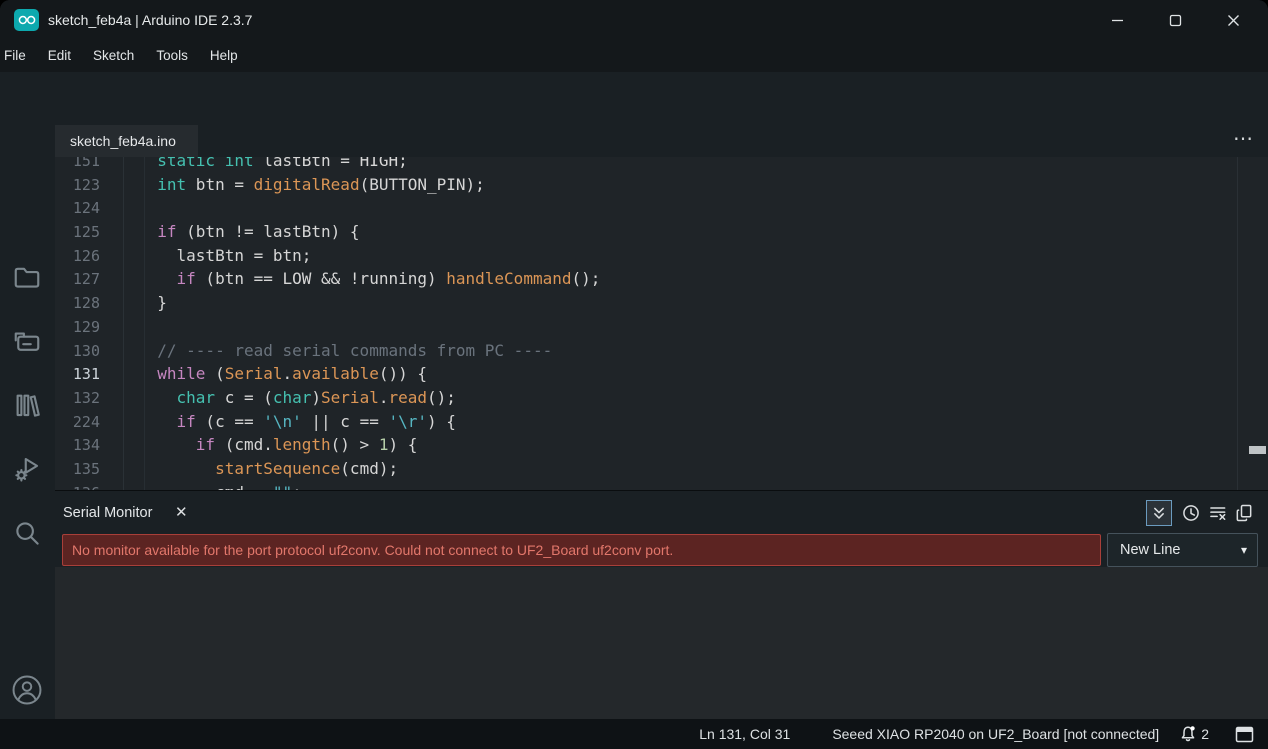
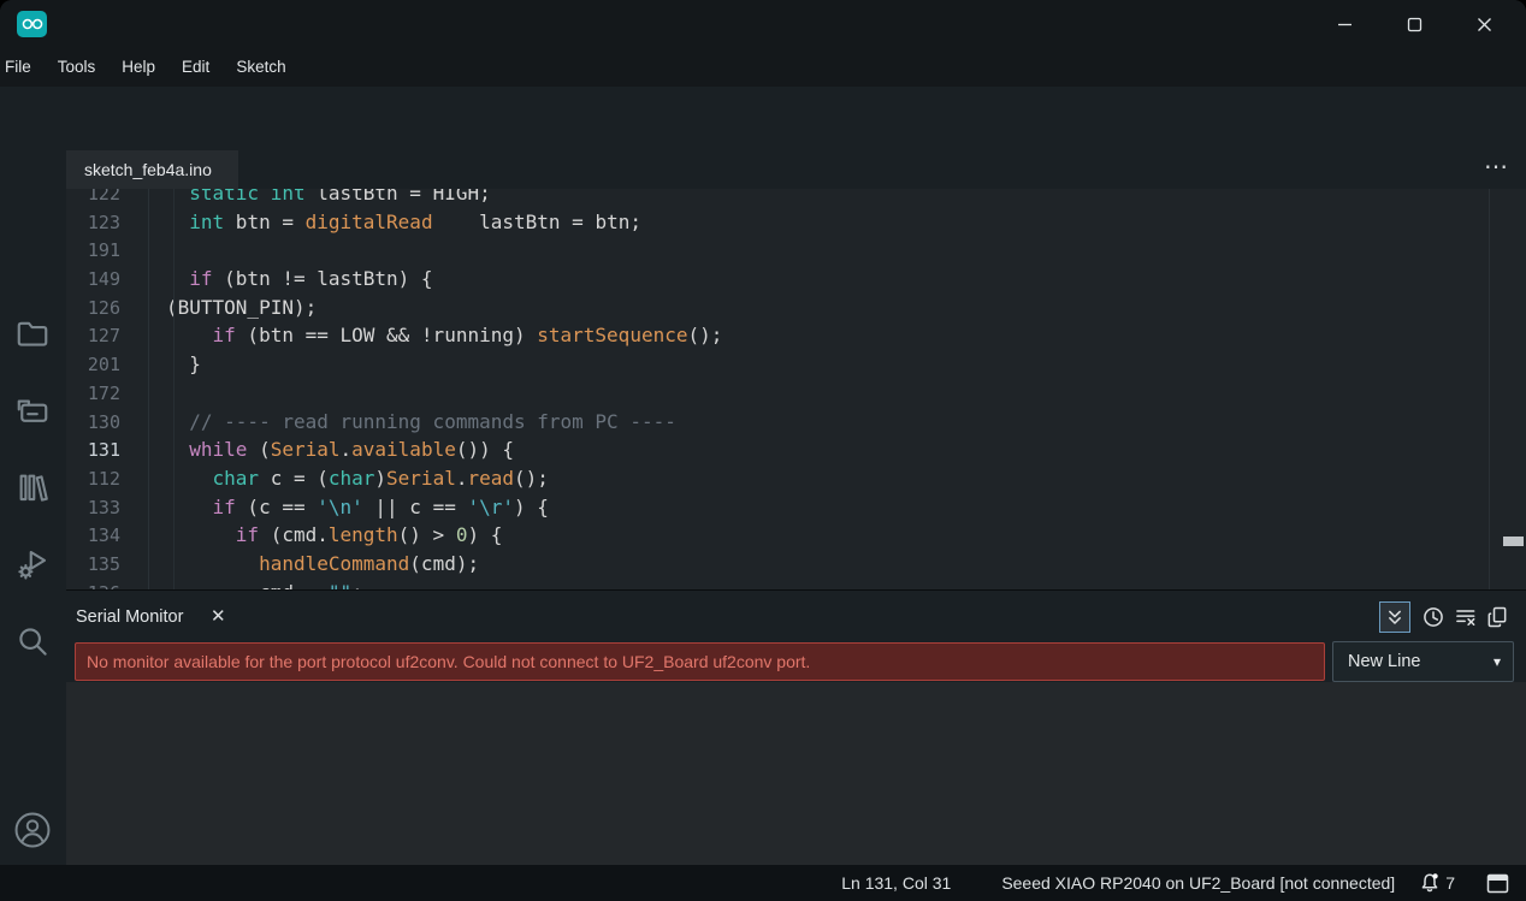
- sketch_feb4a | Arduino IDE 2.3.7
  File
- Edit
+ Tools
- Sketch
+ Help
- Tools
+ Edit
- Help
+ Sketch
  sketch_feb4a.ino
  ⋯
- 151 static int lastBtn = HIGH;
+ 122 static int lastBtn = HIGH;
- 123 int btn = digitalRead(BUTTON_PIN);
+ 123 int btn = digitalRead lastBtn = btn;
- 124
+ 191
- 125 if (btn != lastBtn) {
+ 149 if (btn != lastBtn) {
- 126 lastBtn = btn;
+ 126 (BUTTON_PIN);
- 127 if (btn == LOW && !running) handleCommand();
+ 127 if (btn == LOW && !running) startSequence();
- 128 }
+ 201 }
- 129
+ 172
- 130 // ---- read serial commands from PC ----
+ 130 // ---- read running commands from PC ----
  131 while (Serial.available()) {
- 132 char c = (char)Serial.read();
+ 112 char c = (char)Serial.read();
- 224 if (c == '\n' || c == '\r') {
+ 133 if (c == '\n' || c == '\r') {
- 134 if (cmd.length() > 1) {
+ 134 if (cmd.length() > 0) {
- 135 startSequence(cmd);
+ 135 handleCommand(cmd);
  Serial Monitor
  ✕
  No monitor available for the port protocol uf2conv. Could not connect to UF2_Board uf2conv port.
  New Line
  ▾
  Ln 131, Col 31
  Seeed XIAO RP2040 on UF2_Board [not connected]
- 2
+ 7
